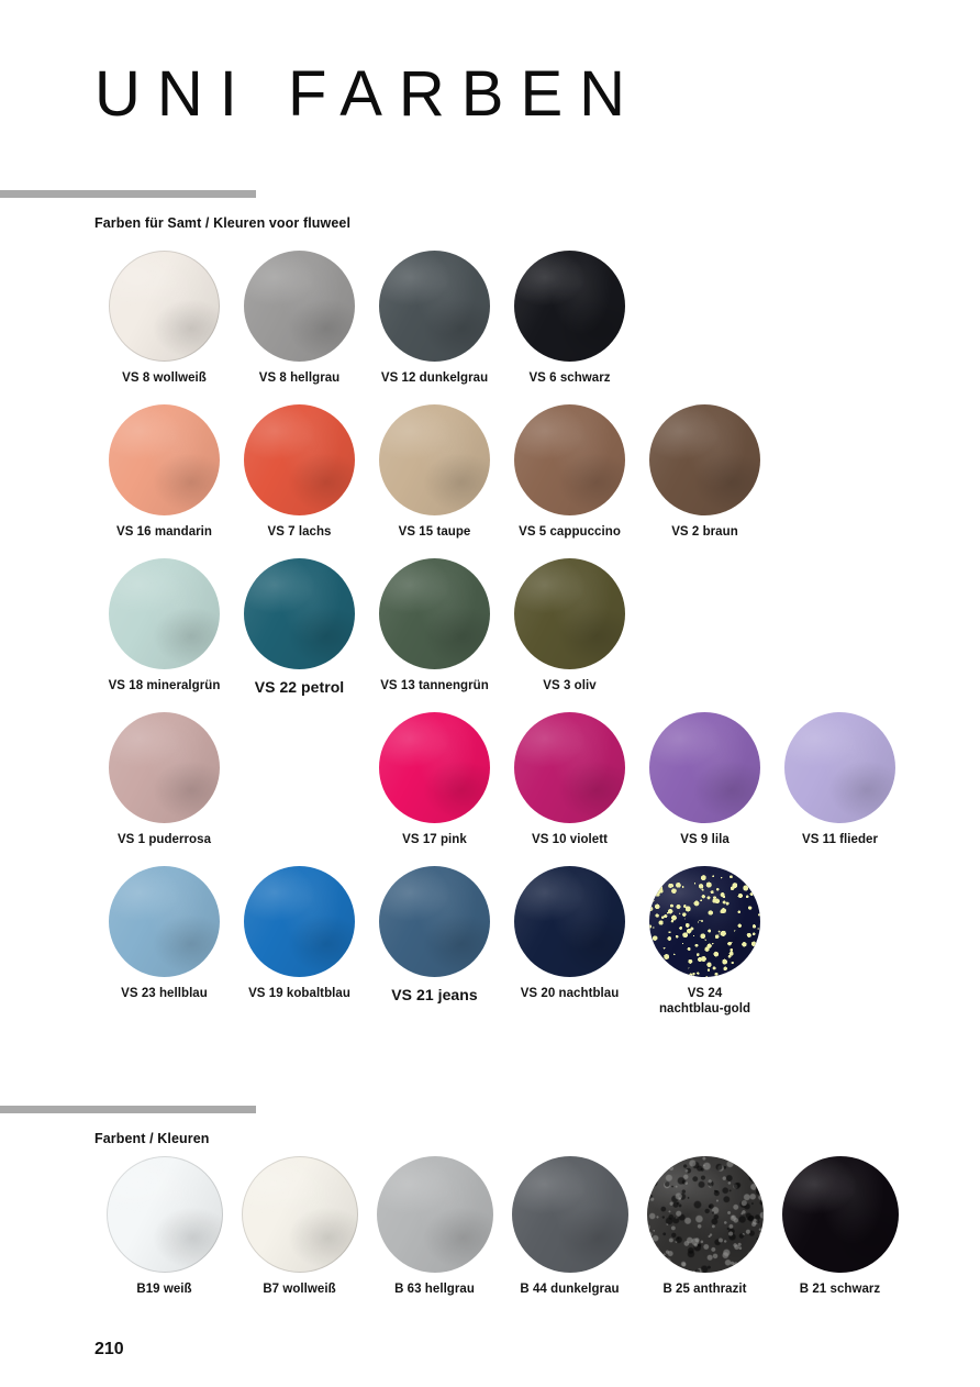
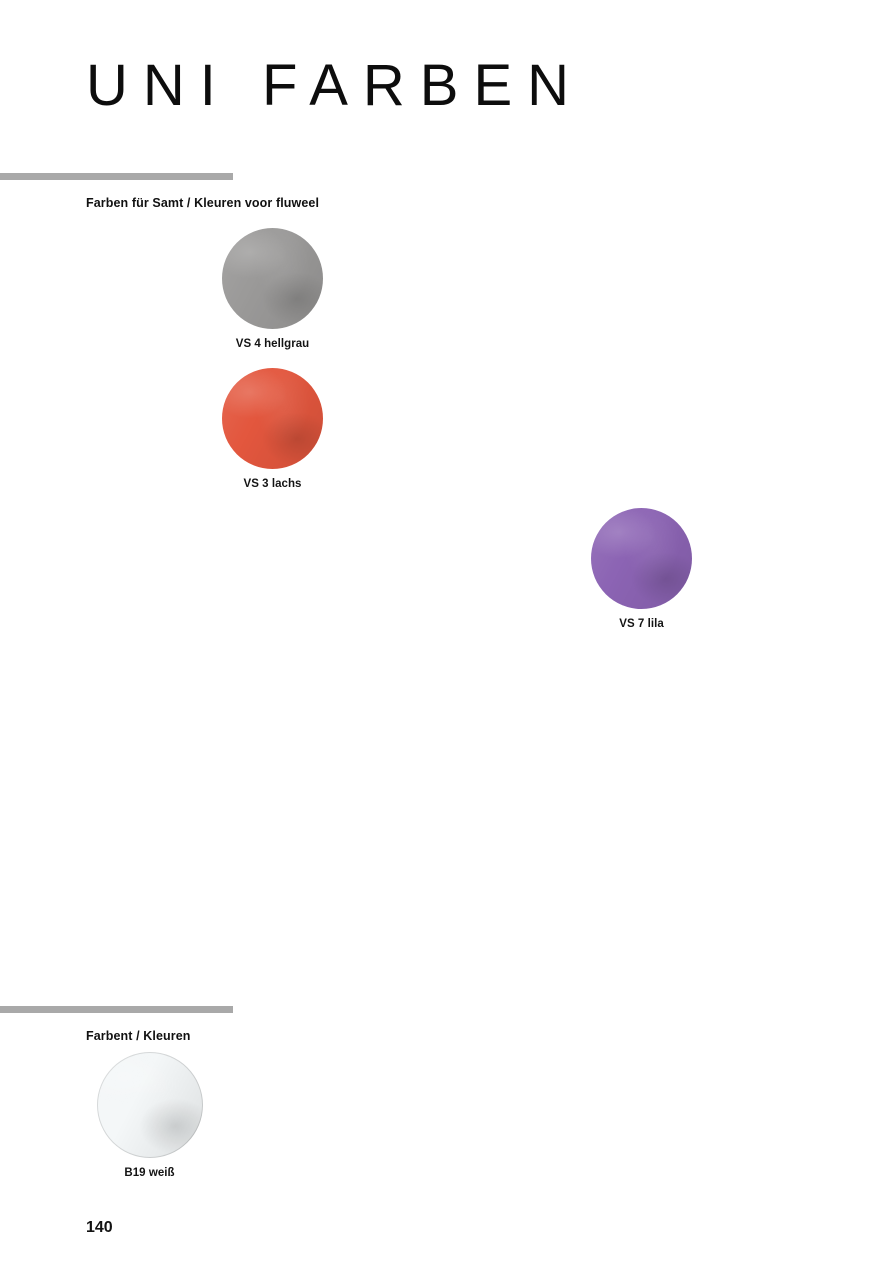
  UNI FARBEN
  Farben für Samt / Kleuren voor fluweel
- VS 8 wollweiß
- VS 8 hellgrau
+ VS 4 hellgrau
- VS 12 dunkelgrau
- VS 6 schwarz
- VS 16 mandarin
- VS 7 lachs
+ VS 3 lachs
- VS 15 taupe
- VS 5 cappuccino
- VS 2 braun
- VS 18 mineralgrün
- VS 22 petrol
- VS 13 tannengrün
- VS 3 oliv
- VS 1 puderrosa
- VS 17 pink
- VS 10 violett
- VS 9 lila
+ VS 7 lila
- VS 11 flieder
- VS 23 hellblau
- VS 19 kobaltblau
- VS 21 jeans
- VS 20 nachtblau
- VS 24
- nachtblau-gold
  Farbent / Kleuren
  B19 weiß
- B7 wollweiß
- B 63 hellgrau
- B 44 dunkelgrau
- B 25 anthrazit
- B 21 schwarz
- 210
+ 140
